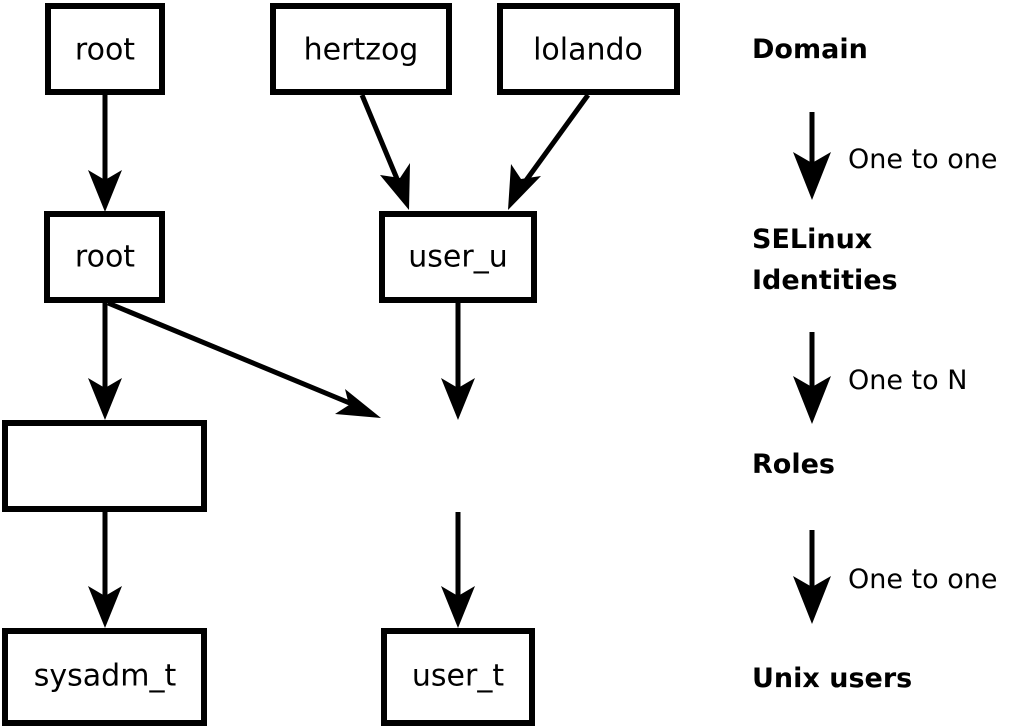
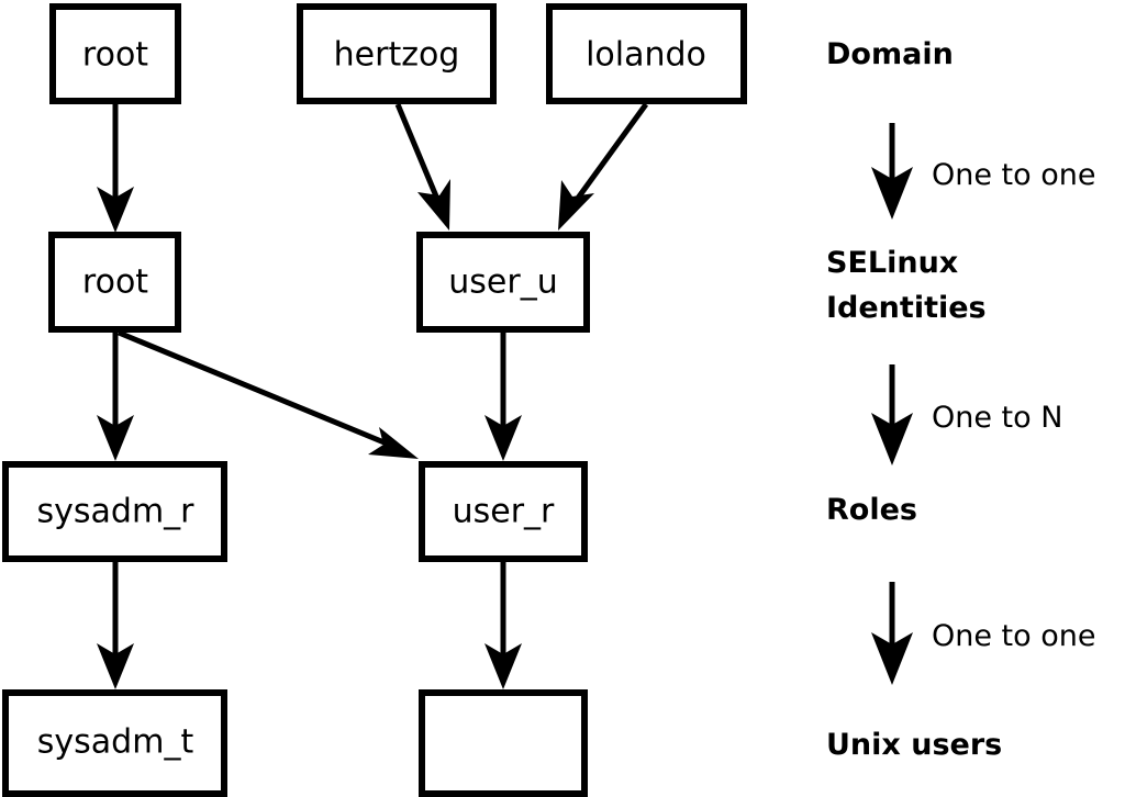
  root
  hertzog
  lolando
  root
  user_u
+ sysadm_r
+ user_r
  sysadm_t
- user_t
  Domain
  One to one
  SELinux
  Identities
  One to N
  Roles
  One to one
  Unix users
